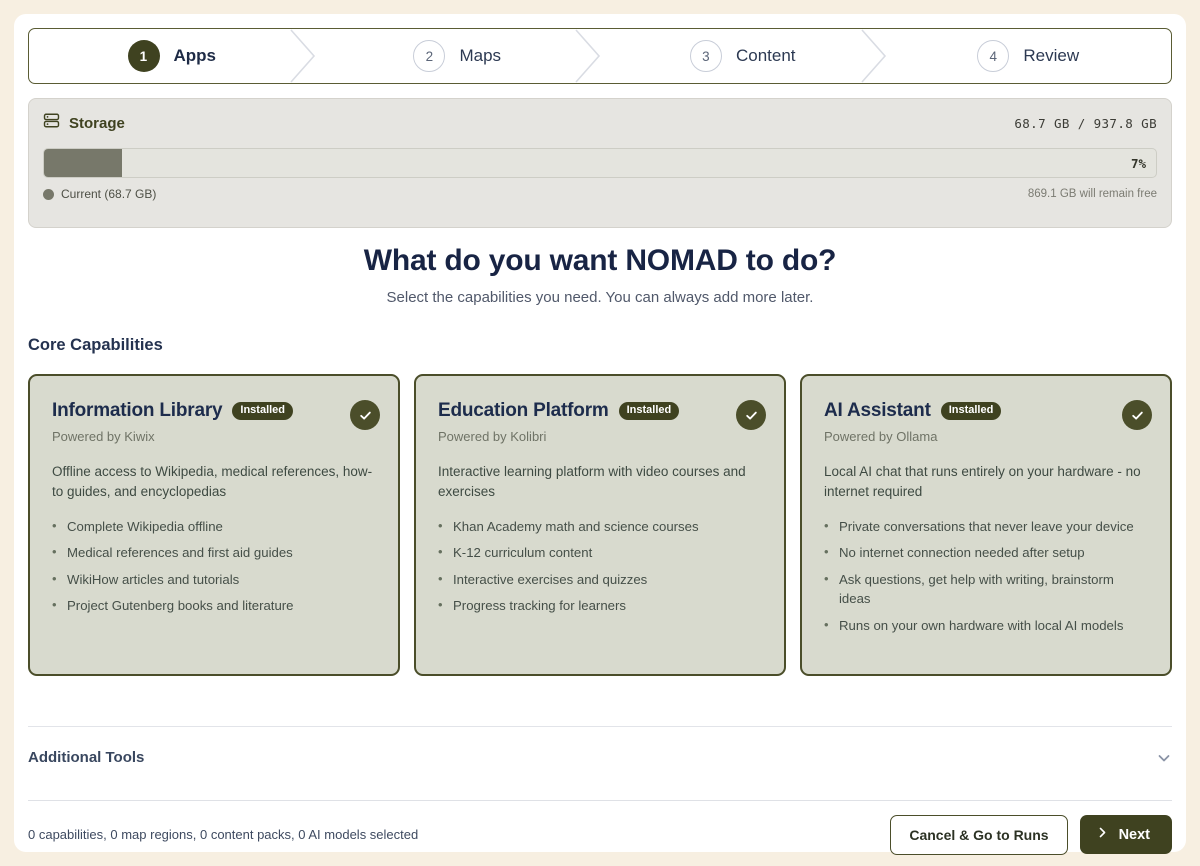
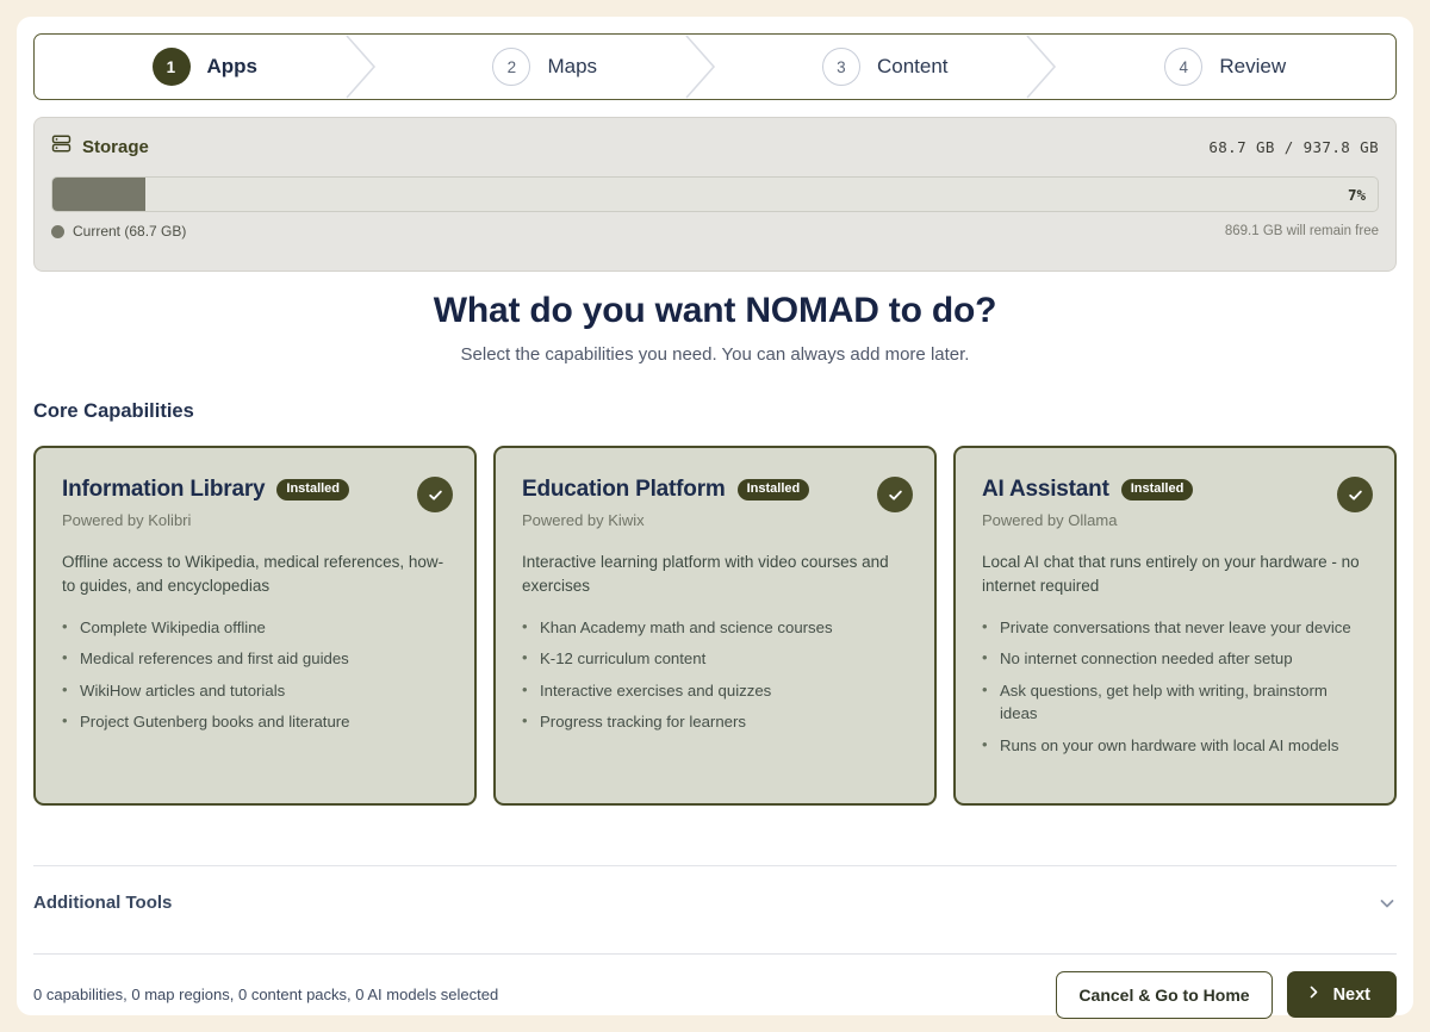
  1
  Apps
  2
  Maps
  3
  Content
  4
  Review
  Storage
  68.7 GB / 937.8 GB
  7%
  Current (68.7 GB)
  869.1 GB will remain free
  What do you want NOMAD to do?
  Select the capabilities you need. You can always add more later.
  Core Capabilities
  Information Library
  Installed
- Powered by Kiwix
+ Powered by Kolibri
  Offline access to Wikipedia, medical references, how-to guides, and encyclopedias
  Complete Wikipedia offline
  Medical references and first aid guides
  WikiHow articles and tutorials
  Project Gutenberg books and literature
  Education Platform
  Installed
- Powered by Kolibri
+ Powered by Kiwix
  Interactive learning platform with video courses and exercises
  Khan Academy math and science courses
  K-12 curriculum content
  Interactive exercises and quizzes
  Progress tracking for learners
  AI Assistant
  Installed
  Powered by Ollama
  Local AI chat that runs entirely on your hardware - no internet required
  Private conversations that never leave your device
  No internet connection needed after setup
  Ask questions, get help with writing, brainstorm ideas
  Runs on your own hardware with local AI models
  Additional Tools
  0 capabilities, 0 map regions, 0 content packs, 0 AI models selected
- Cancel & Go to Runs
+ Cancel & Go to Home
  Next
